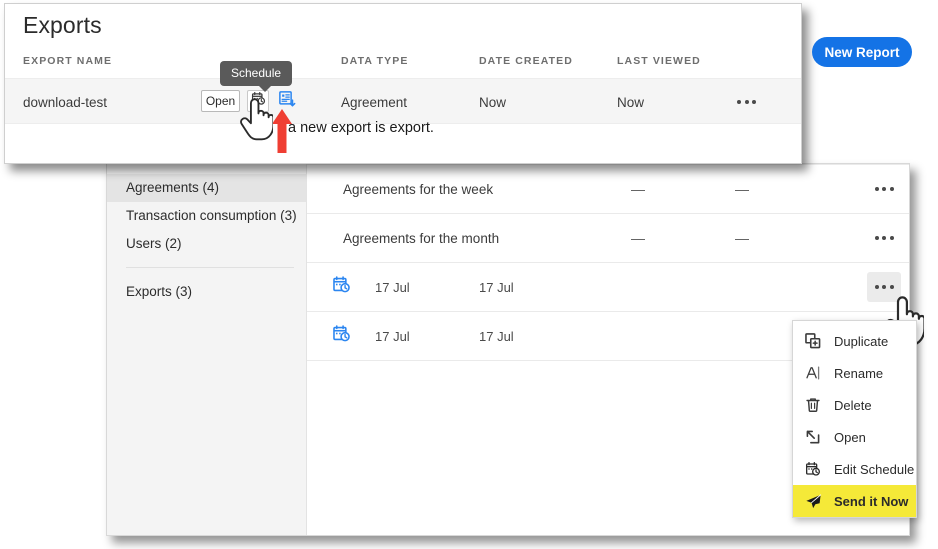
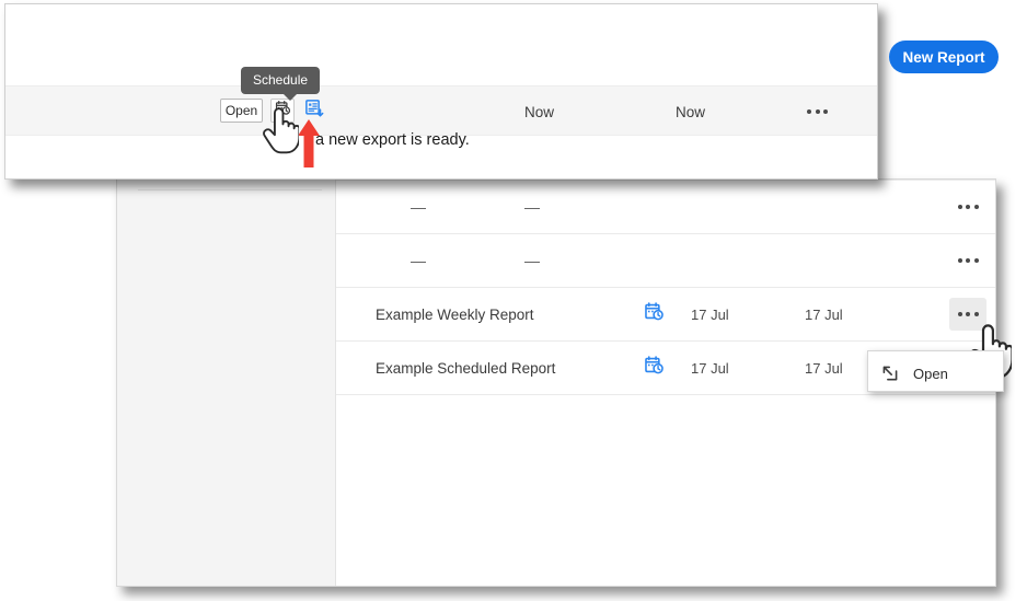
- Agreements (4)
- Transaction consumption (3)
- Users (2)
- Exports (3)
- Agreements for the week
  —
  —
- Agreements for the month
  —
  —
+ Example Weekly Report
  17 Jul
  17 Jul
+ Example Scheduled Report
  17 Jul
  17 Jul
- Duplicate
- Rename
- Delete
  Open
- Edit Schedule
- Send it Now
- Exports
- EXPORT NAME
- DATA TYPE
- DATE CREATED
- LAST VIEWED
- download-test
- Agreement
  Now
  Now
  Open
  Schedule
  New Report
- a new export is export.
+ a new export is ready.
